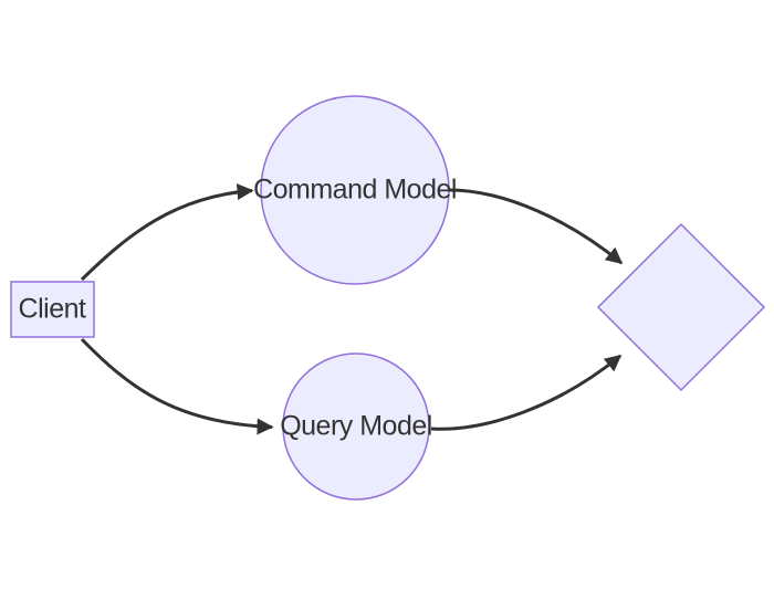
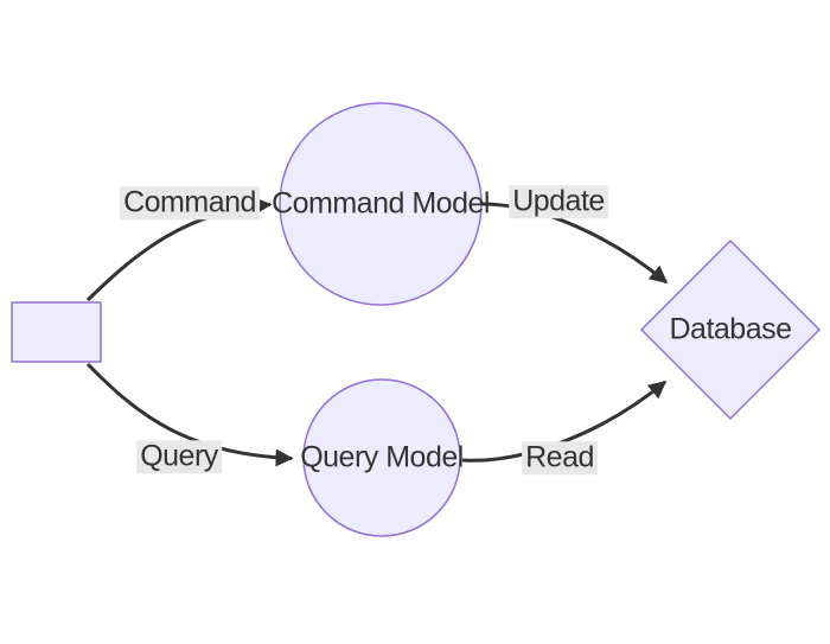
- Client
  Command Model
  Query Model
+ Database
+ Command
+ Update
+ Query
+ Read
